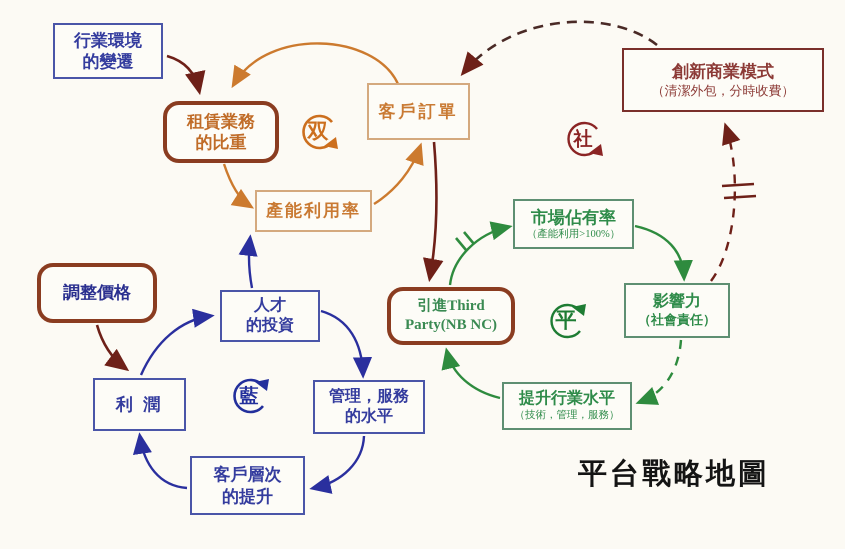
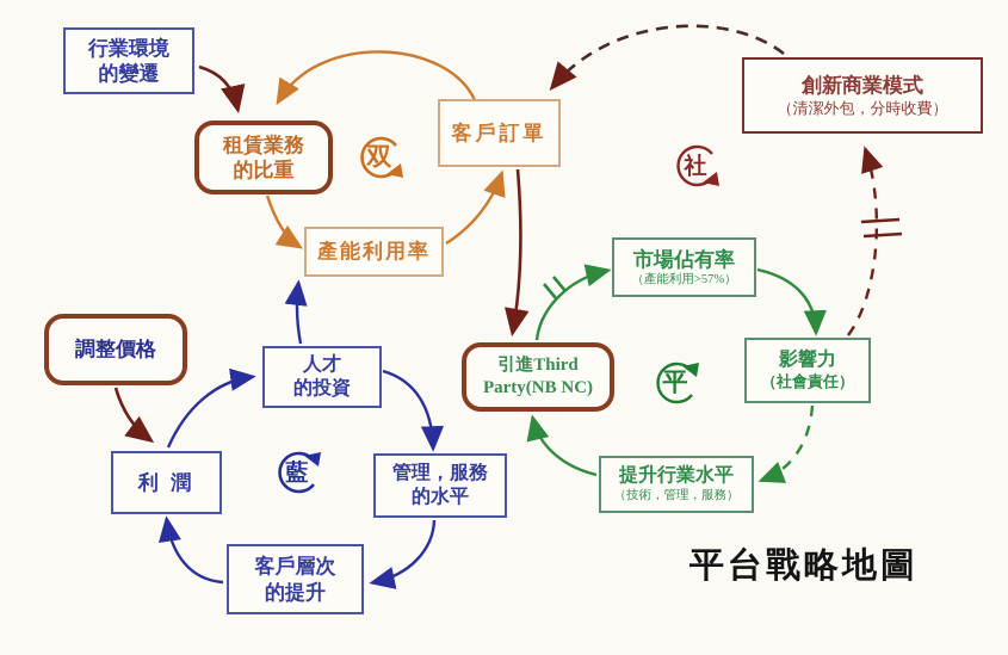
  行業環境
  的變遷
  租賃業務
  的比重
  客戶訂單
  產能利用率
  創新商業模式
  （清潔外包，分時收費）
  市場佔有率
- （產能利用>100%）
+ （產能利用>57%）
  影響力
  （社會責任）
  引進Third
  Party(NB NC)
  提升行業水平
  （技術，管理，服務）
  調整價格
  人才
  的投資
  利 潤
  管理，服務
  的水平
  客戶層次
  的提升
  双
  社
  平
  藍
  平台戰略地圖
